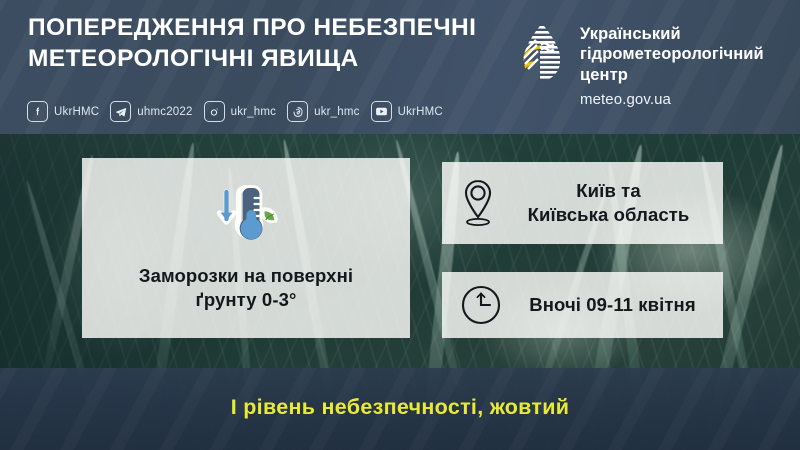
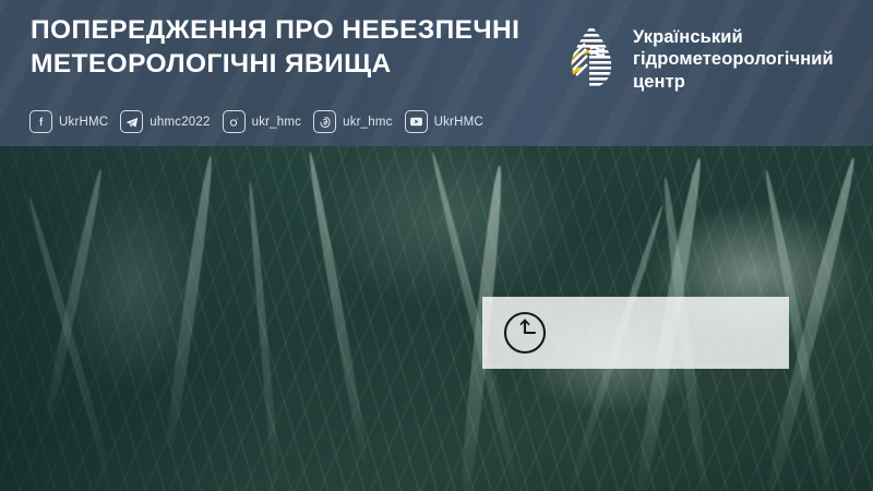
  ПОПЕРЕДЖЕННЯ ПРО НЕБЕЗПЕЧНІ
  МЕТЕОРОЛОГІЧНІ ЯВИЩА
  UkrHMC
  uhmc2022
  ukr_hmc
  ukr_hmc
  UkrHMC
  Український
  гідрометеорологічний
  центр
- meteo.gov.ua
- Заморозки на поверхні
- ґрунту 0-3°
- Київ та
- Київська область
- Вночі 09-11 квітня
- І рівень небезпечності, жовтий
